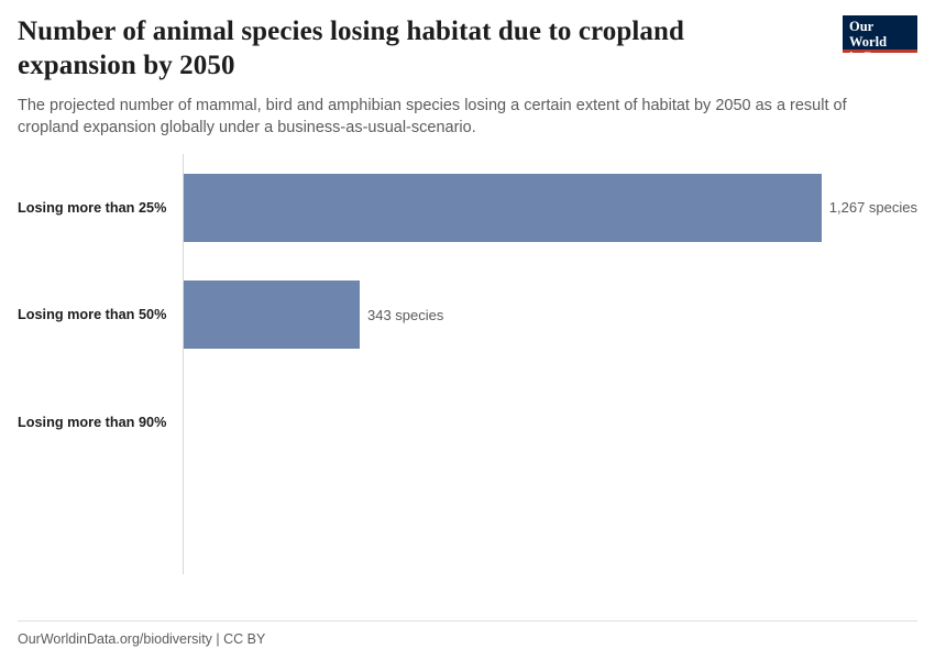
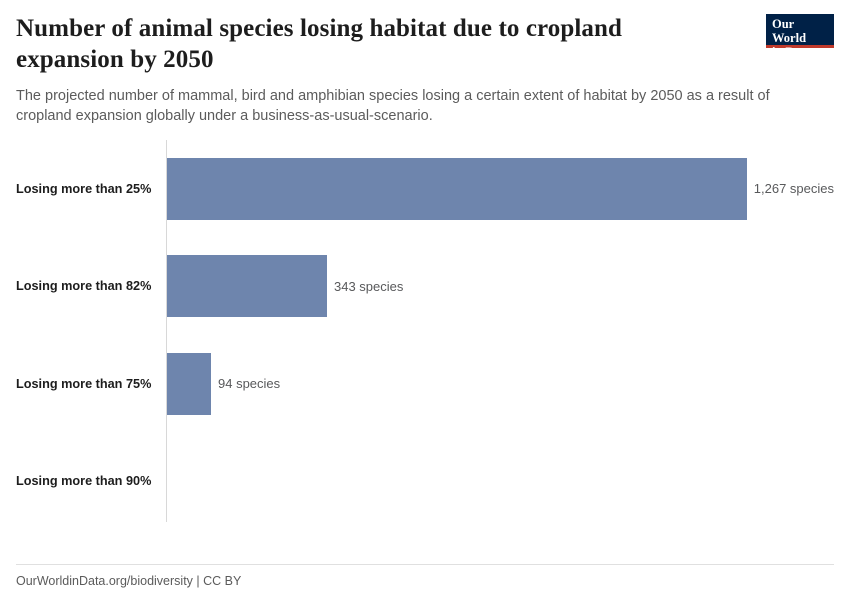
  Number of animal species losing habitat due to cropland expansion by 2050
  The projected number of mammal, bird and amphibian species losing a certain extent of habitat by 2050 as a result of cropland expansion globally under a business-as-usual-scenario.
  Our World
  in Data
  Losing more than 25%
  1,267 species
- Losing more than 50%
+ Losing more than 82%
  343 species
+ Losing more than 75%
+ 94 species
  Losing more than 90%
  OurWorldinData.org/biodiversity | CC BY
